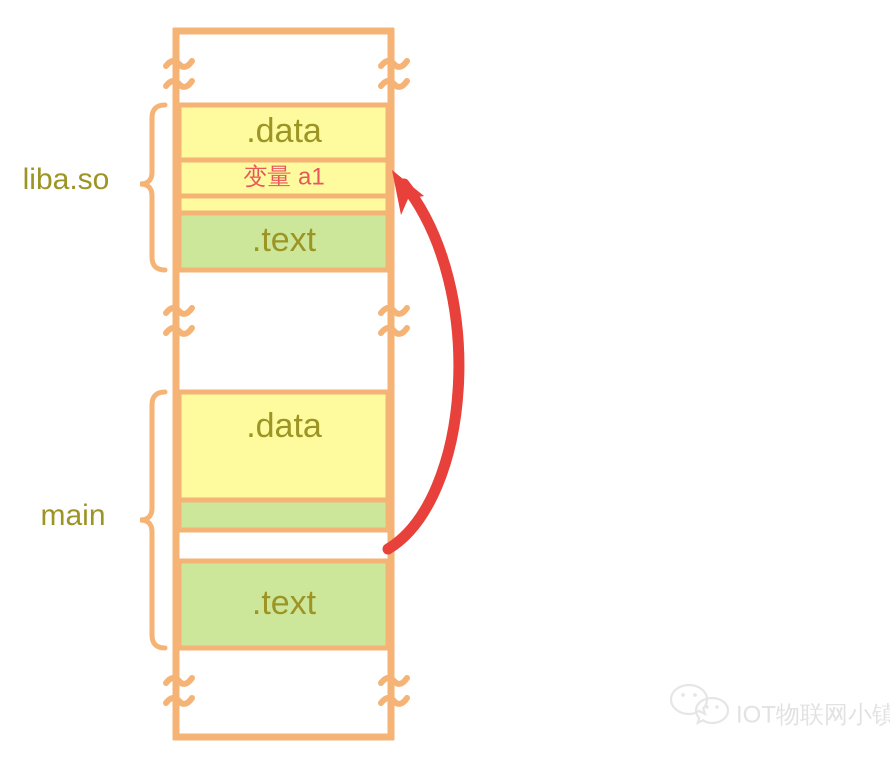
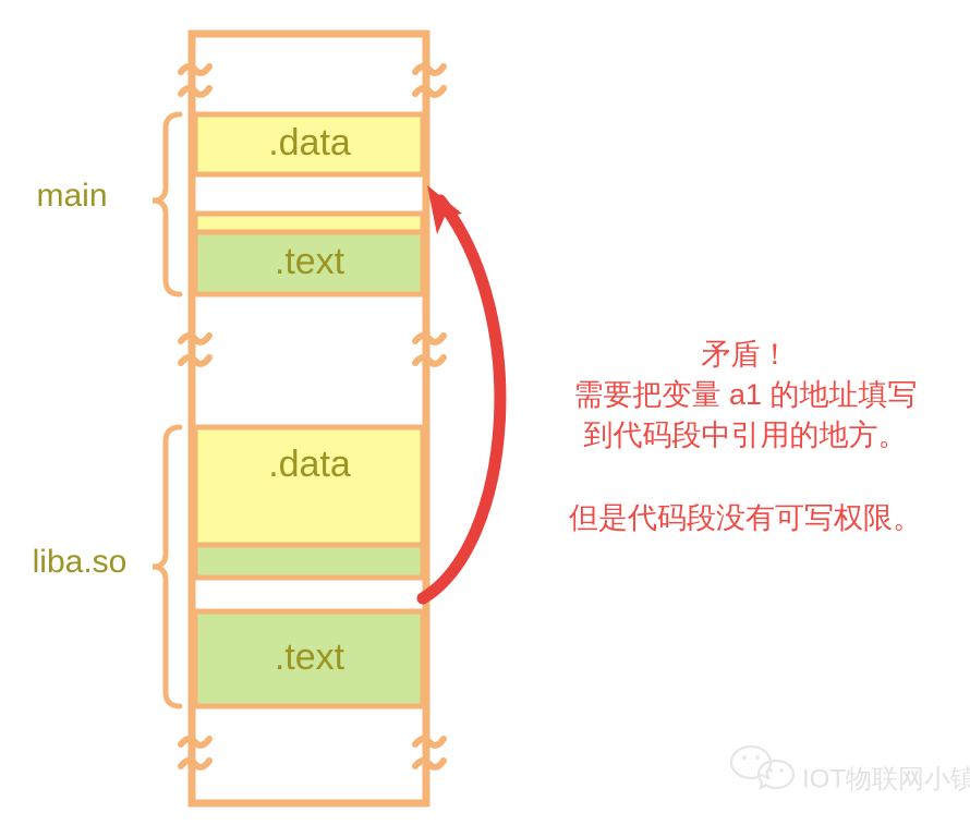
  .data
- 变量 a1
  .text
- liba.so
+ main
  .data
  .text
- main
+ liba.so
+ 矛盾！
+ 需要把变量 a1 的地址填写
+ 到代码段中引用的地方。
+ 但是代码段没有可写权限。
  IOT物联网小镇
